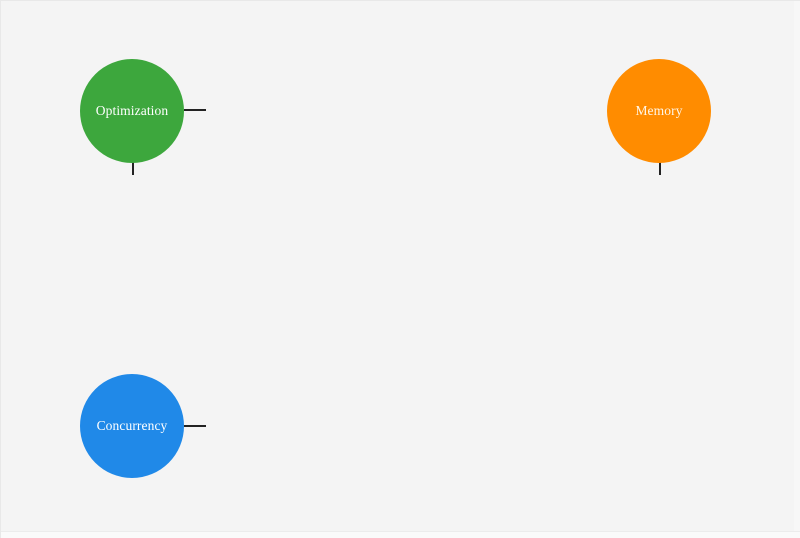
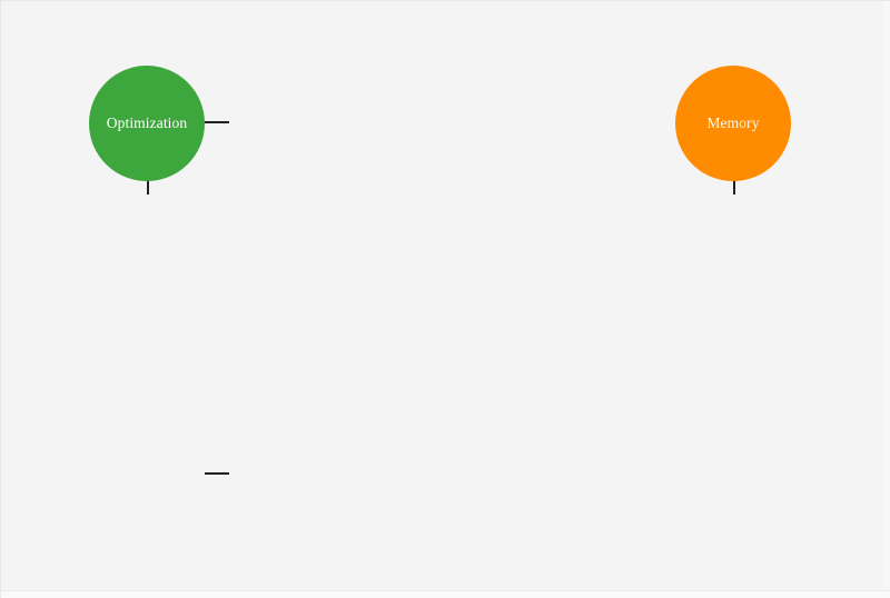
  Optimization
  Memory
- Concurrency
